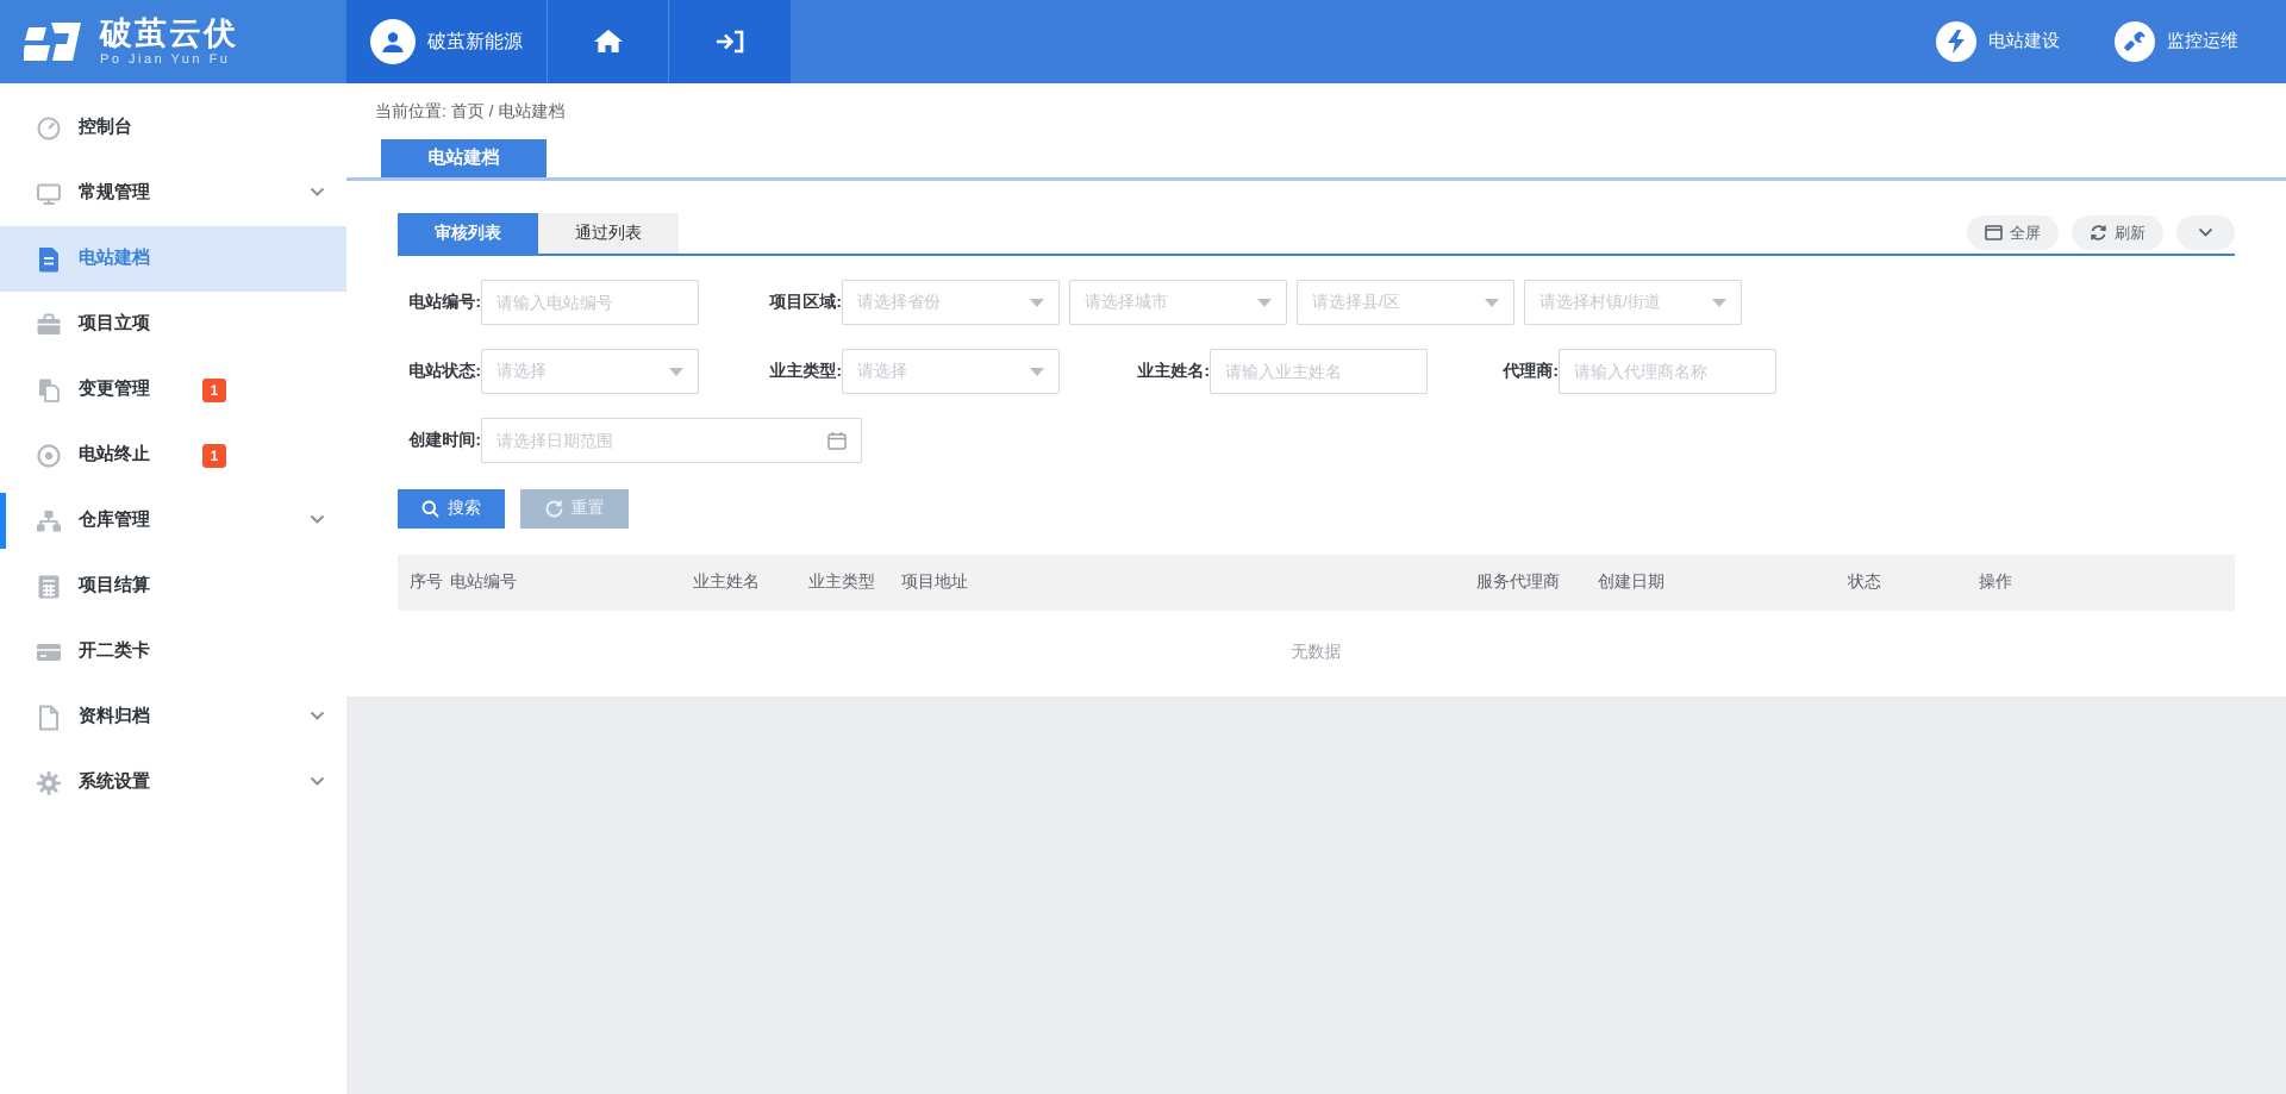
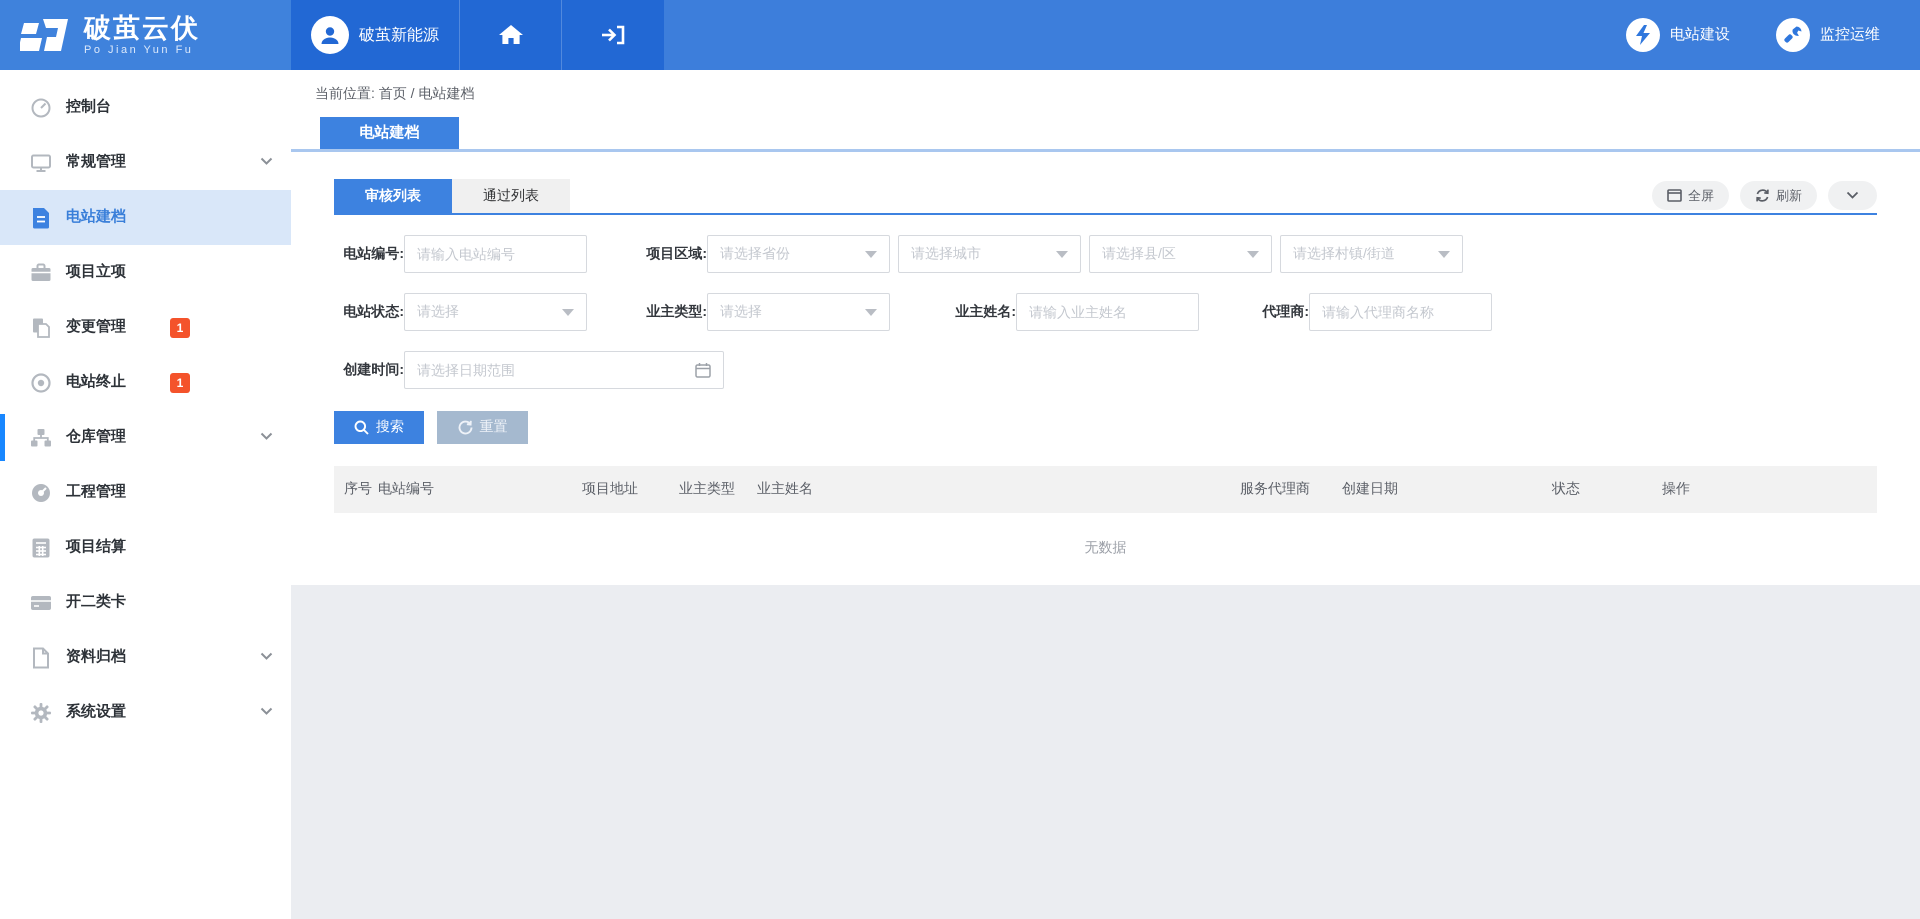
  破茧云伏
  Po Jian Yun Fu
  破茧新能源
  电站建设
  监控运维
  控制台
  常规管理
  电站建档
  项目立项
  变更管理
  1
  电站终止
  1
  仓库管理
+ 工程管理
  项目结算
  开二类卡
  资料归档
  系统设置
  当前位置: 首页 / 电站建档
  电站建档
  审核列表
  通过列表
  全屏
  刷新
  电站编号:
  请输入电站编号
  项目区域:
  请选择省份
  请选择城市
  请选择县/区
  请选择村镇/街道
  电站状态:
  请选择
  业主类型:
  请选择
  业主姓名:
  请输入业主姓名
  代理商:
  请输入代理商名称
  创建时间:
  请选择日期范围
  搜索
  重置
  序号
  电站编号
- 业主姓名
+ 项目地址
  业主类型
- 项目地址
+ 业主姓名
  服务代理商
  创建日期
  状态
  操作
  无数据
